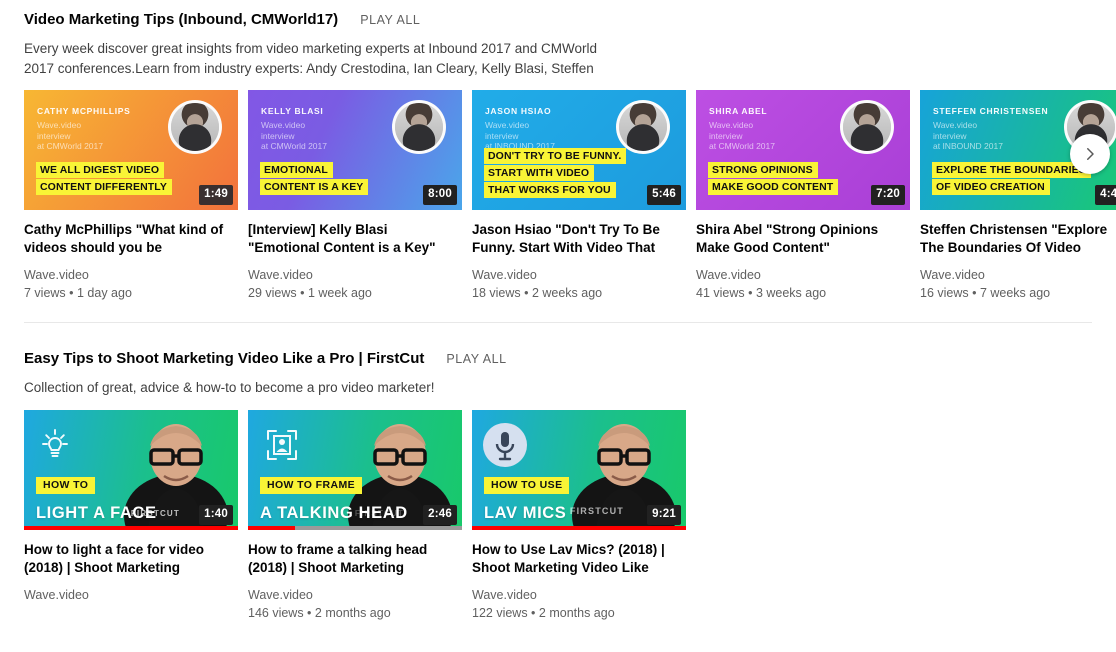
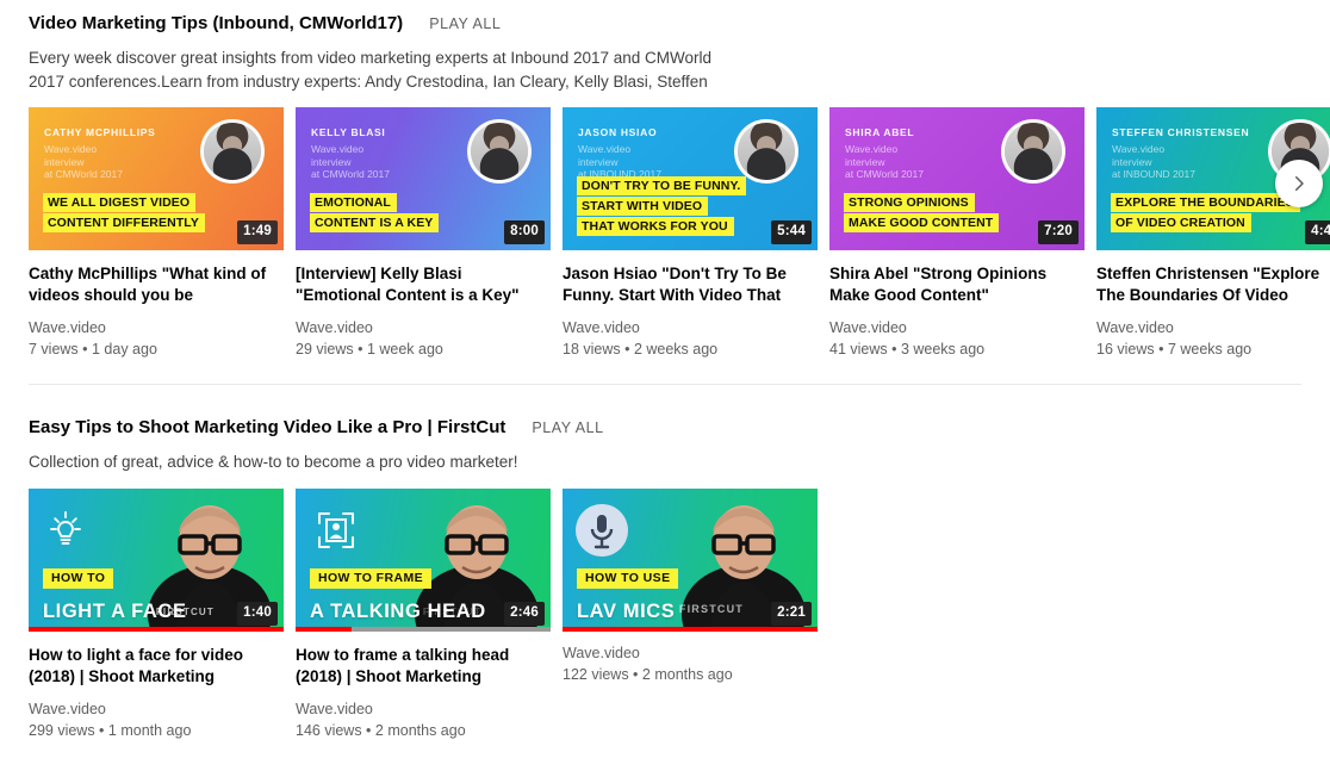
  Video Marketing Tips (Inbound, CMWorld17)
  PLAY ALL
  Every week discover great insights from video marketing experts at Inbound 2017 and CMWorld 2017 conferences.Learn from industry experts: Andy Crestodina, Ian Cleary, Kelly Blasi, Steffen
  CATHY MCPHILLIPS
  Wave.video
  interview
  at CMWorld 2017
  WE ALL DIGEST VIDEO
  CONTENT DIFFERENTLY
  1:49
  Cathy McPhillips "What kind of videos should you be
  Wave.video
  7 views • 1 day ago
  KELLY BLASI
  Wave.video
  interview
  at CMWorld 2017
  EMOTIONAL
  CONTENT IS A KEY
  8:00
  [Interview] Kelly Blasi "Emotional Content is a Key"
  Wave.video
  29 views • 1 week ago
  JASON HSIAO
  Wave.video
  interview
  at INBOUND 2017
  DON'T TRY TO BE FUNNY.
  START WITH VIDEO
  THAT WORKS FOR YOU
- 5:46
+ 5:44
  Jason Hsiao "Don't Try To Be Funny. Start With Video That
  Wave.video
  18 views • 2 weeks ago
  SHIRA ABEL
  Wave.video
  interview
  at CMWorld 2017
  STRONG OPINIONS
  MAKE GOOD CONTENT
  7:20
  Shira Abel "Strong Opinions Make Good Content"
  Wave.video
  41 views • 3 weeks ago
  STEFFEN CHRISTENSEN
  Wave.video
  interview
  at INBOUND 2017
  EXPLORE THE BOUNDARIE
  OF VIDEO CREATION
  4:4
  Steffen Christensen "Explore The Boundaries Of Video
  Wave.video
  16 views • 7 weeks ago
  Easy Tips to Shoot Marketing Video Like a Pro | FirstCut
  PLAY ALL
  Collection of great, advice & how-to to become a pro video marketer!
  HOW TO
  LIGHT A FACE
  FIRSTCUT
  1:40
  How to light a face for video (2018) | Shoot Marketing
  Wave.video
+ 299 views • 1 month ago
  HOW TO FRAME
  A TALKING HEAD
  FIRSTCUT
  2:46
  How to frame a talking head (2018) | Shoot Marketing
  Wave.video
  146 views • 2 months ago
  HOW TO USE
  LAV MICS
  FIRSTCUT
- 9:21
+ 2:21
- How to Use Lav Mics? (2018) | Shoot Marketing Video Like
  Wave.video
  122 views • 2 months ago
